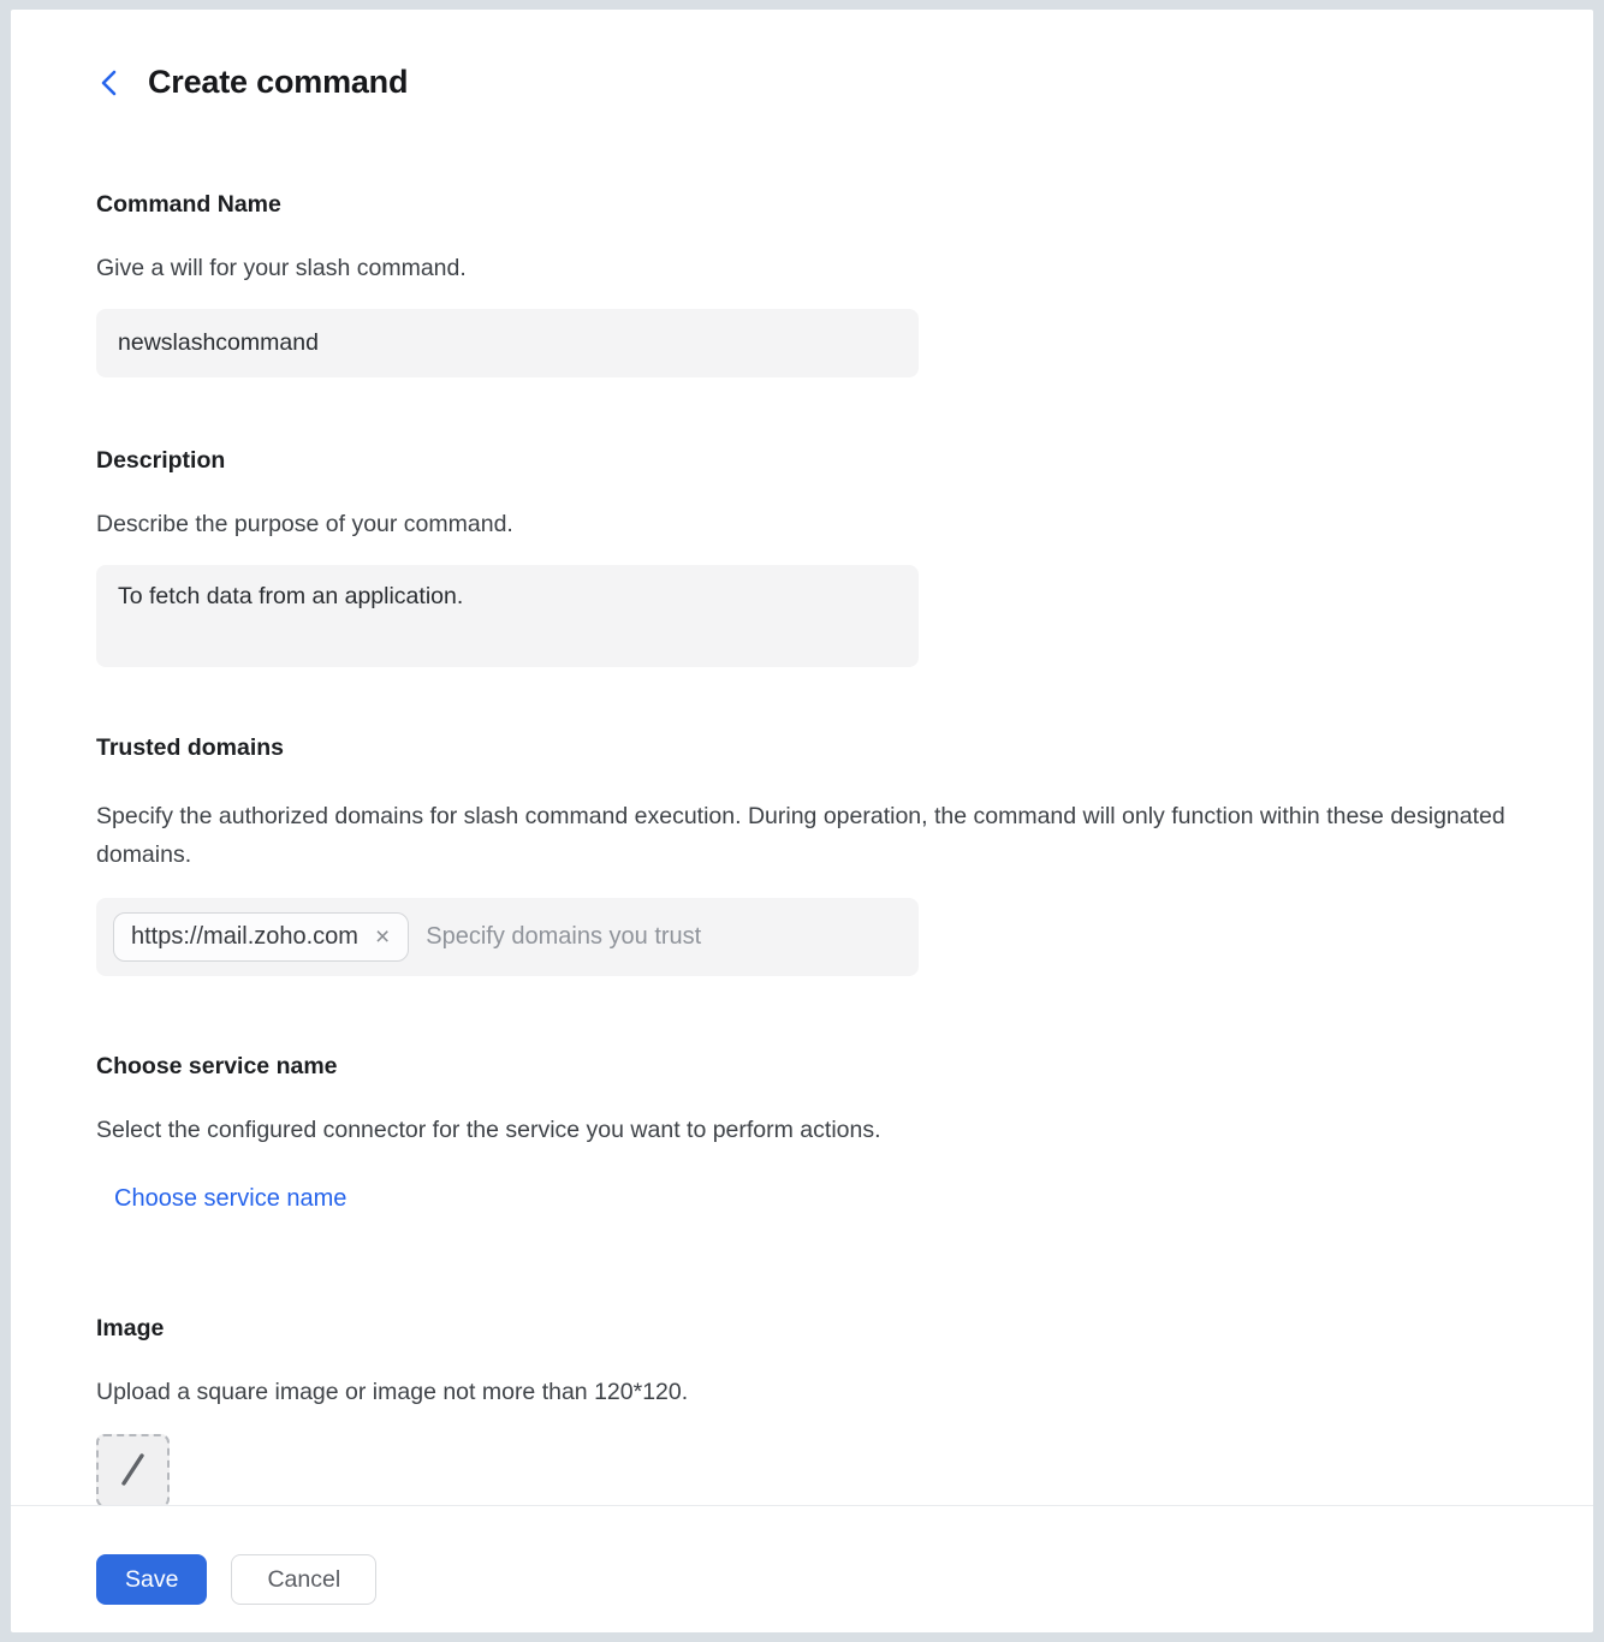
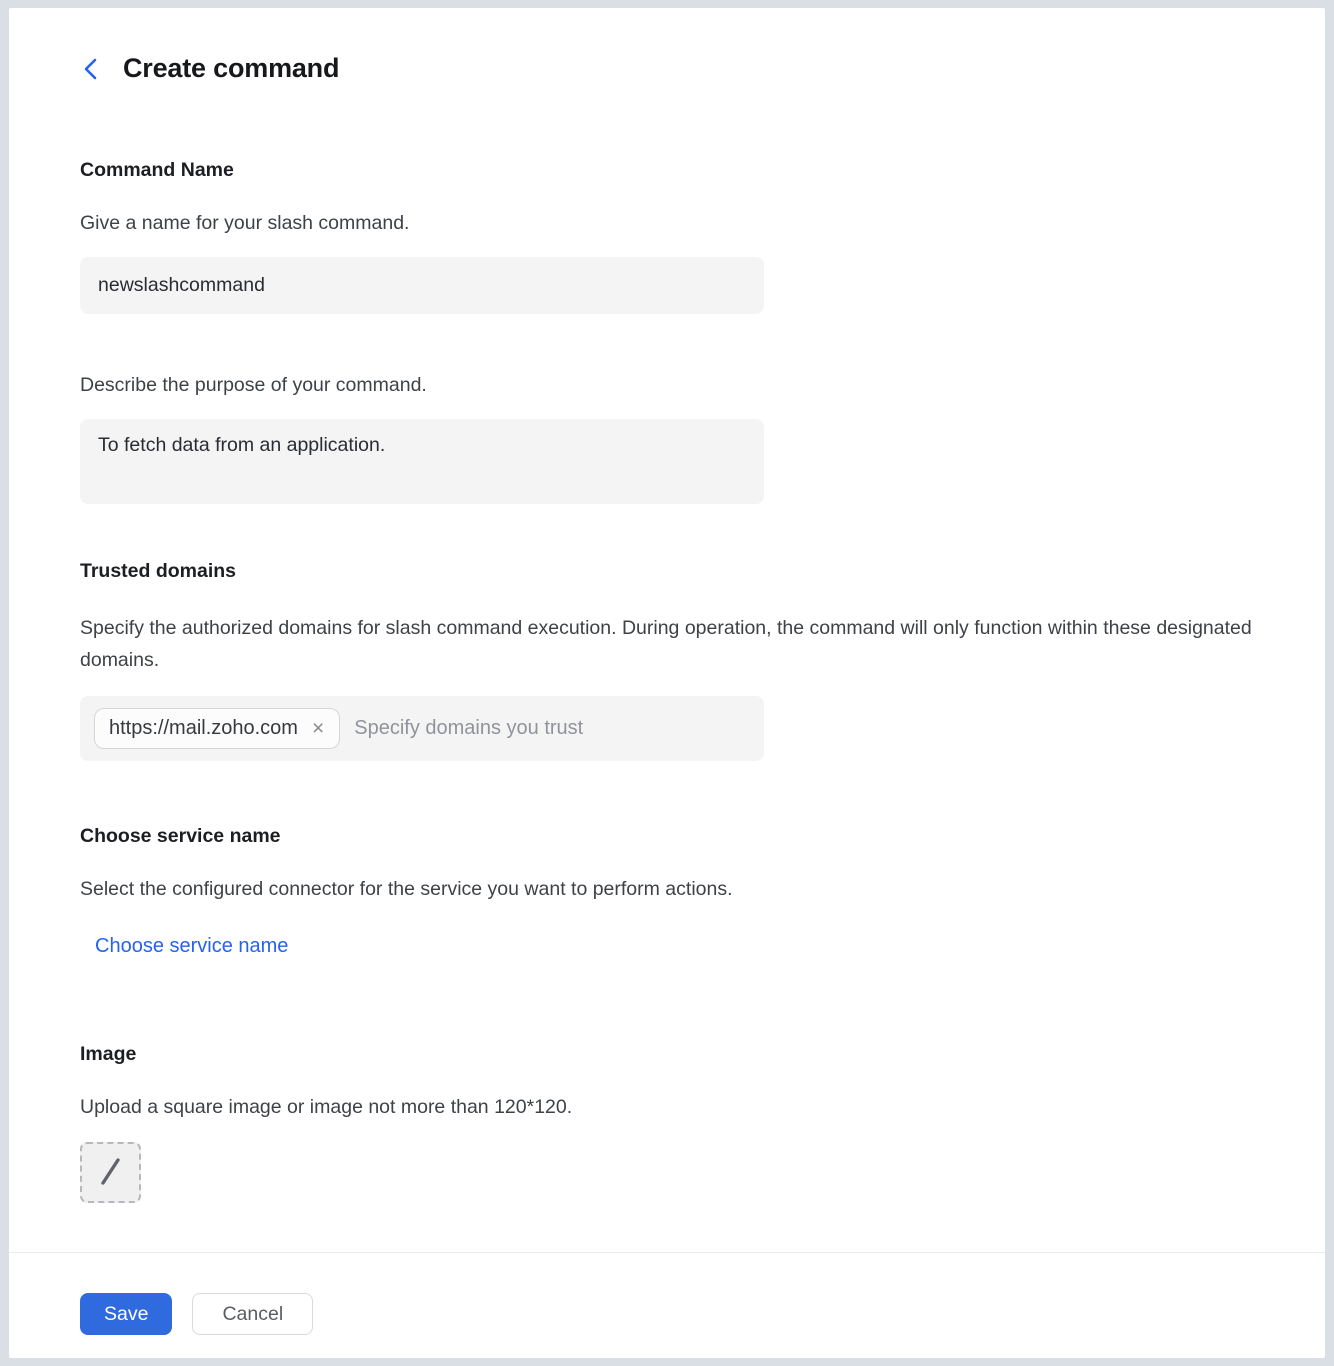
  Create command
  Command Name
- Give a will for your slash command.
+ Give a name for your slash command.
  newslashcommand
- Description
  Describe the purpose of your command.
  To fetch data from an application.
  Trusted domains
  Specify the authorized domains for slash command execution. During operation, the command will only function within these designated domains.
  https://mail.zoho.com
  ×
  Specify domains you trust
  Choose service name
  Select the configured connector for the service you want to perform actions.
  Choose service name
  Image
  Upload a square image or image not more than 120*120.
  Save
  Cancel
